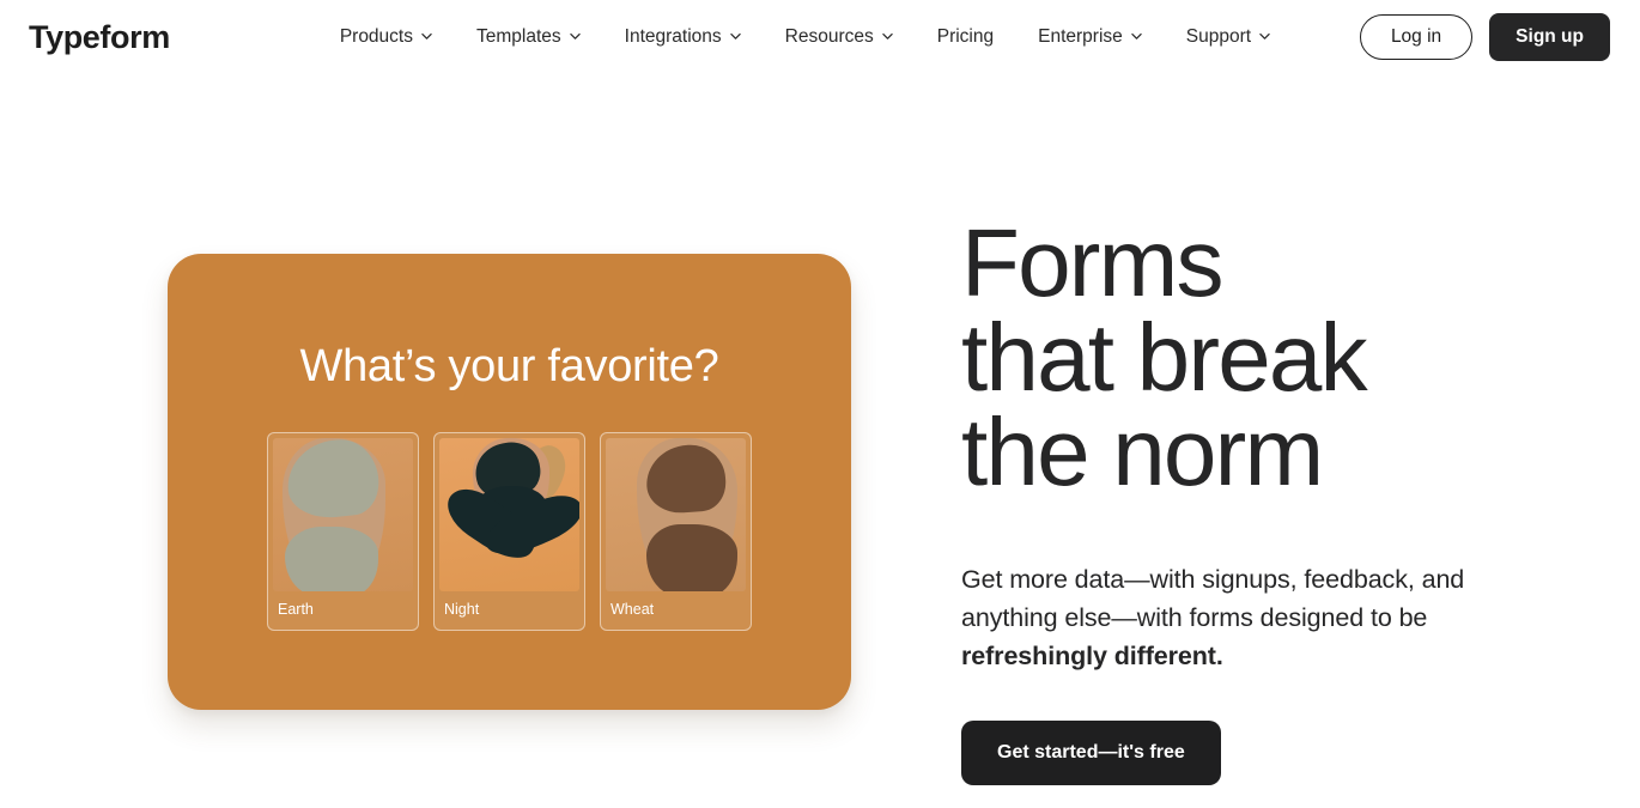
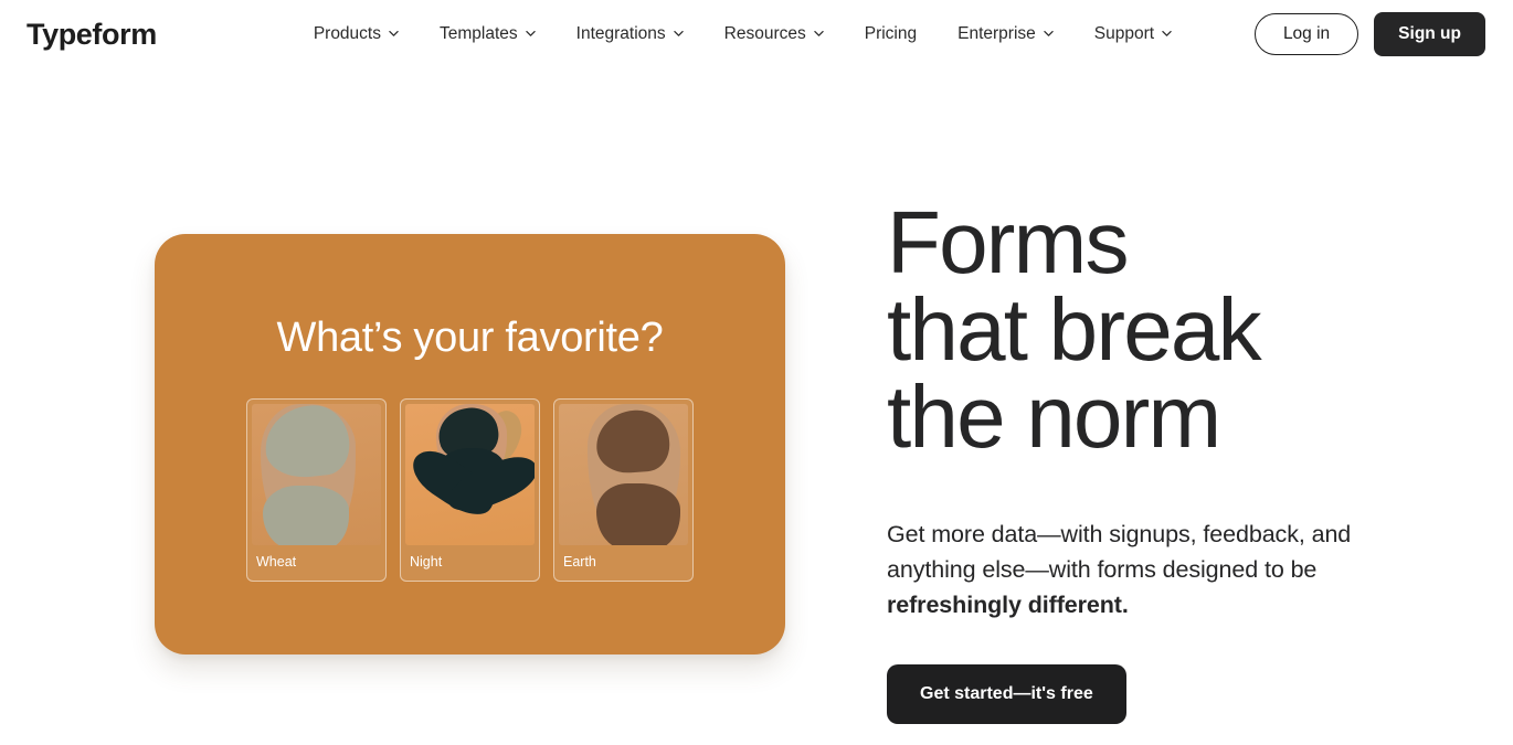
  Typeform
  Products
  Templates
  Integrations
  Resources
  Pricing
  Enterprise
  Support
  Log in
  Sign up
  What’s your favorite?
- Earth
+ Wheat
  Night
- Wheat
+ Earth
  Forms
  that break
  the norm
  Get more data—with signups, feedback, and anything else—with forms designed to be refreshingly different.
  Get started—it's free
